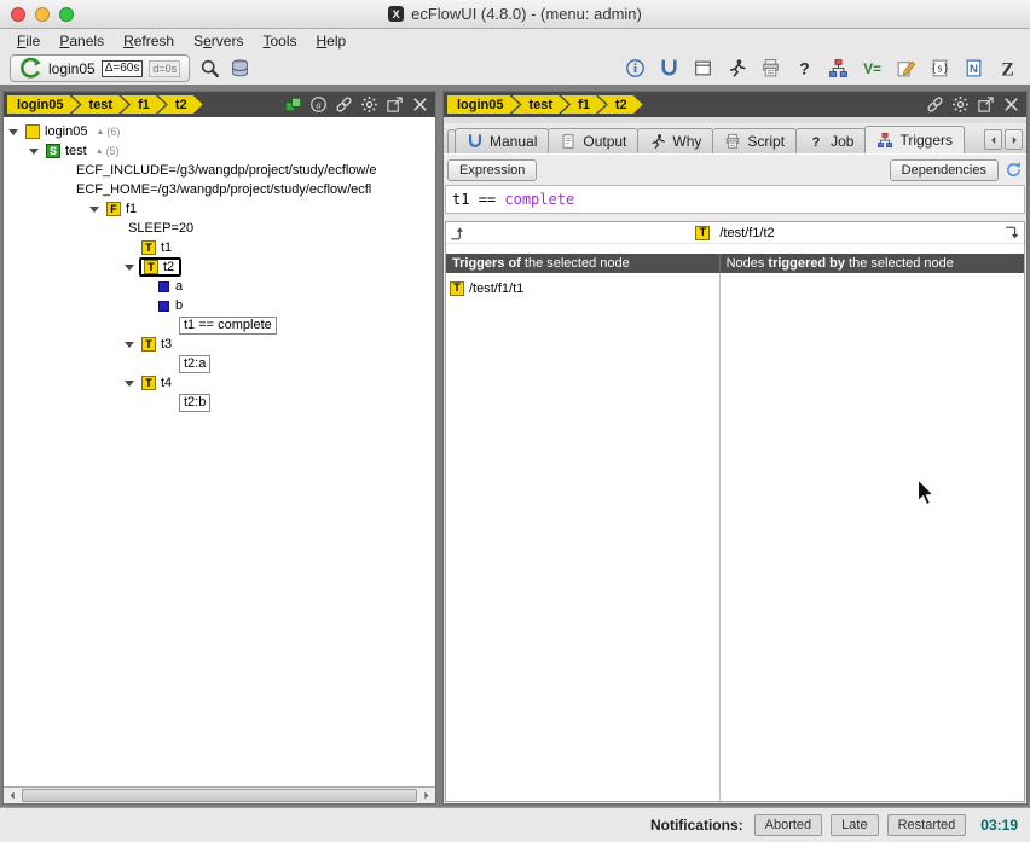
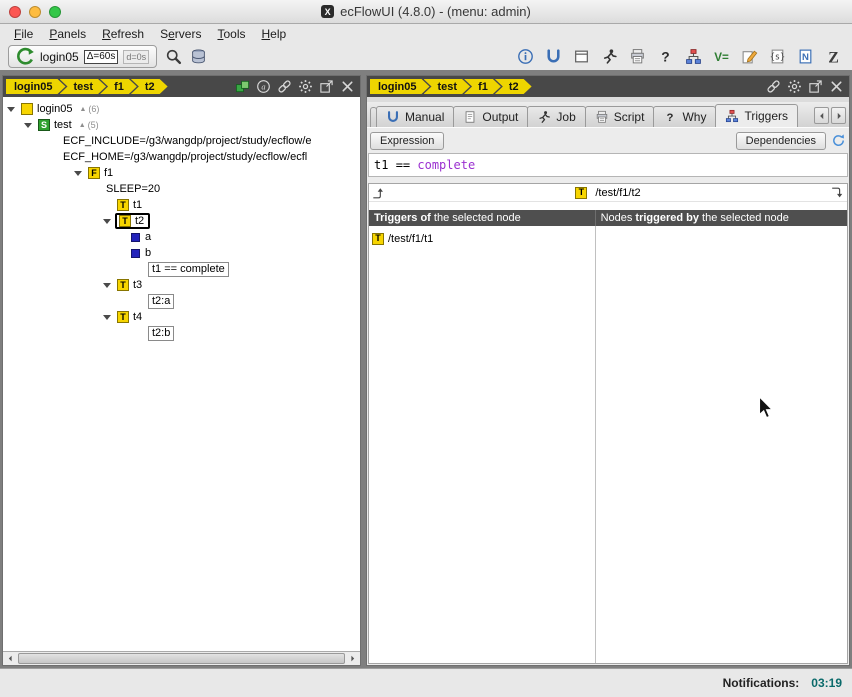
  X
  ecFlowUI (4.8.0) - (menu: admin)
  File
  Panels
  Refresh
  Servers
  Tools
  Help
  login05
  Δ=60s
  d=0s
  ?
  V=
  {s}
  N
  Z
  login05
  test
  f1
  t2
  a
  login05
  (6)
  S
  test
  (5)
  ECF_INCLUDE=/g3/wangdp/project/study/ecflow/e
  ECF_HOME=/g3/wangdp/project/study/ecflow/ecfl
  F
  f1
  SLEEP=20
  T
  t1
  T
  t2
  a
  b
  t1 == complete
  T
  t3
  t2:a
  T
  t4
  t2:b
  login05
  test
  f1
  t2
  Manual
  Output
- Why
+ Job
  Script
  ?
- Job
+ Why
  Triggers
  Expression
  Dependencies
  t1 == complete
  T
  /test/f1/t2
  Triggers of the selected node
  Nodes triggered by the selected node
  T
  /test/f1/t1
  Notifications:
- Aborted
- Late
- Restarted
  03:19
